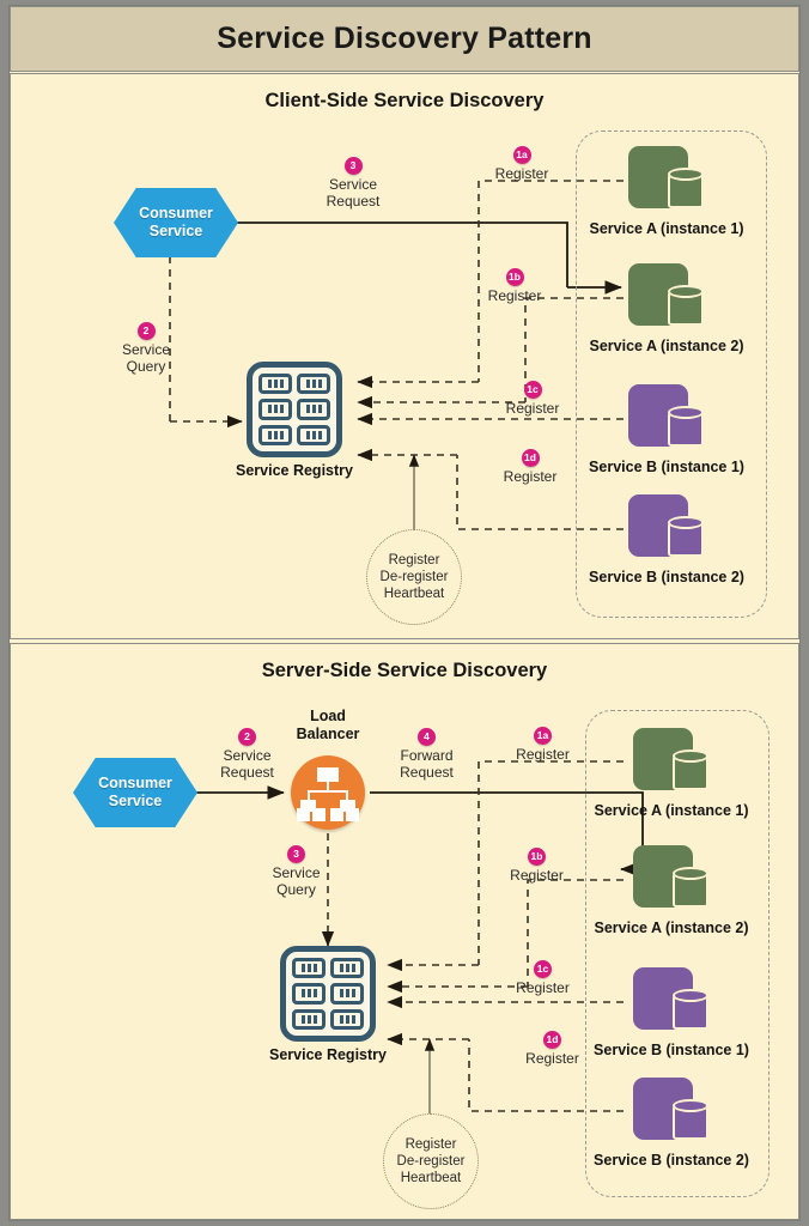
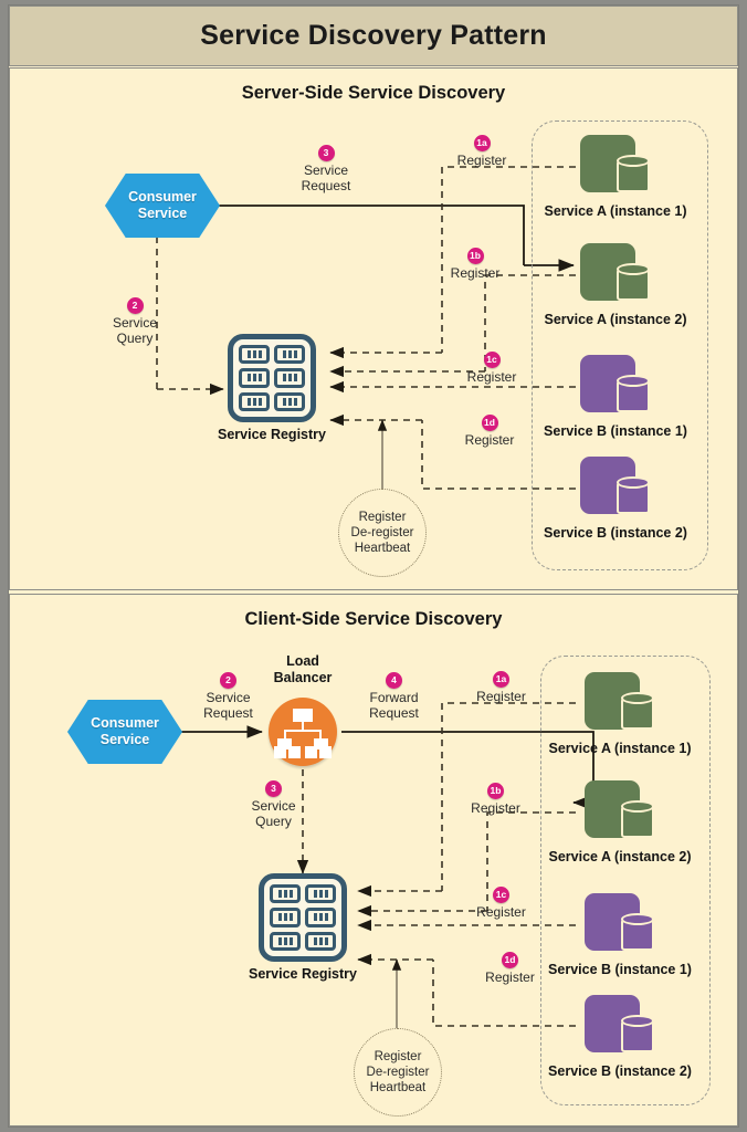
  Service Discovery Pattern
- Client-Side Service Discovery
+ Server-Side Service Discovery
  Consumer
  Service
  Service Registry
  Register
  De-register
  Heartbeat
  3
  Service
  Request
  2
  Service
  Query
  1a
  Register
  1b
  Register
  1c
  Register
  1d
  Register
  Service A (instance 1)
  Service A (instance 2)
  Service B (instance 1)
  Service B (instance 2)
- Server-Side Service Discovery
+ Client-Side Service Discovery
  Consumer
  Service
  Load
  Balancer
  Service Registry
  Register
  De-register
  Heartbeat
  2
  Service
  Request
  3
  Service
  Query
  4
  Forward
  Request
  1a
  Register
  1b
  Register
  1c
  Register
  1d
  Register
  Service A (instance 1)
  Service A (instance 2)
  Service B (instance 1)
  Service B (instance 2)
